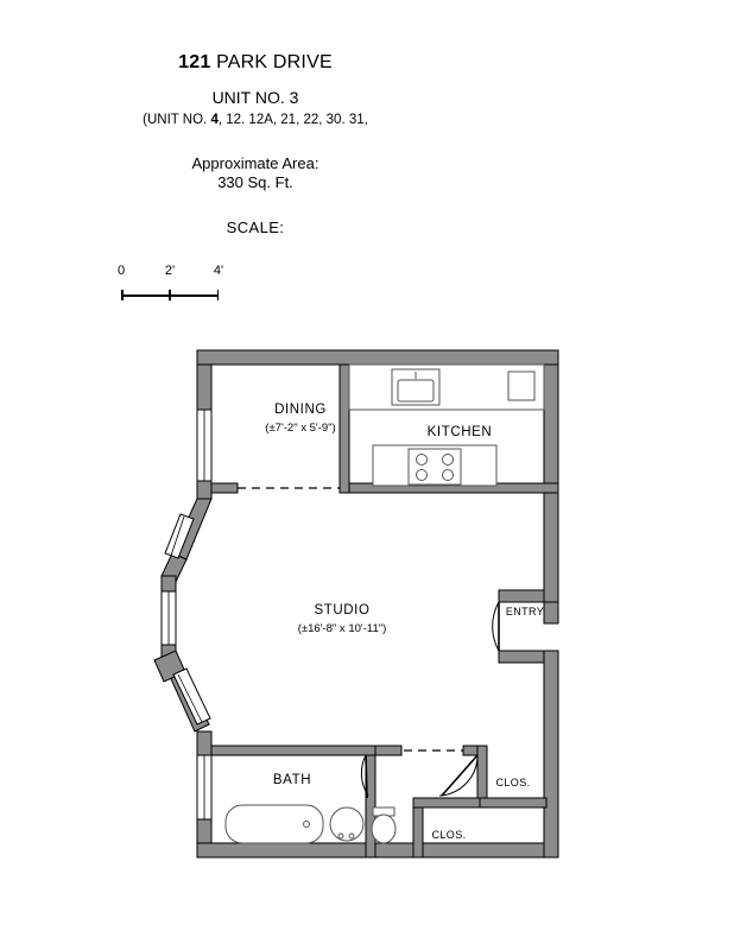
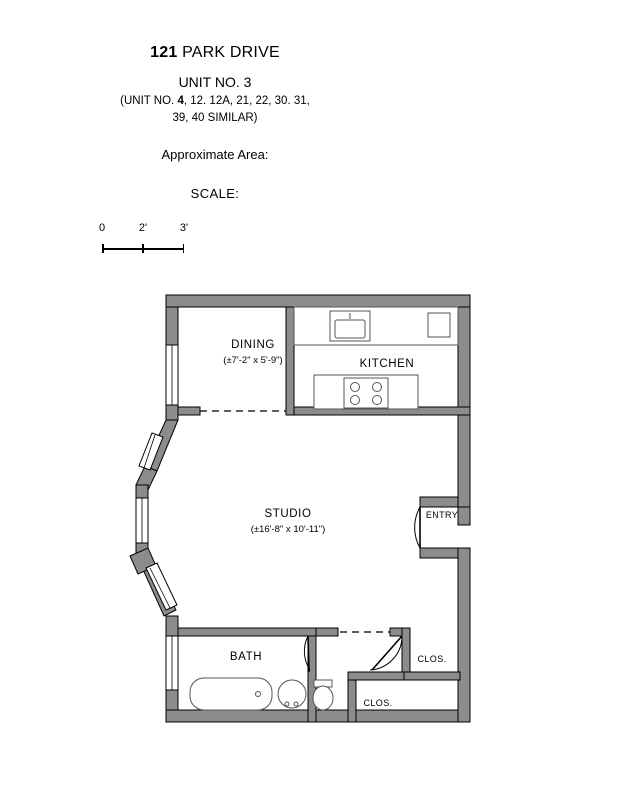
  121 PARK DRIVE
  UNIT NO. 3
  (UNIT NO. 4, 12. 12A, 21, 22, 30. 31,
+ 39, 40 SIMILAR)
  Approximate Area:
- 330 Sq. Ft.
  SCALE:
  0
  2'
- 4'
+ 3'
  DINING
  (±7'-2" x 5'-9")
  KITCHEN
  STUDIO
  (±16'-8" x 10'-11")
  ENTRY
  BATH
  CLOS.
  CLOS.
